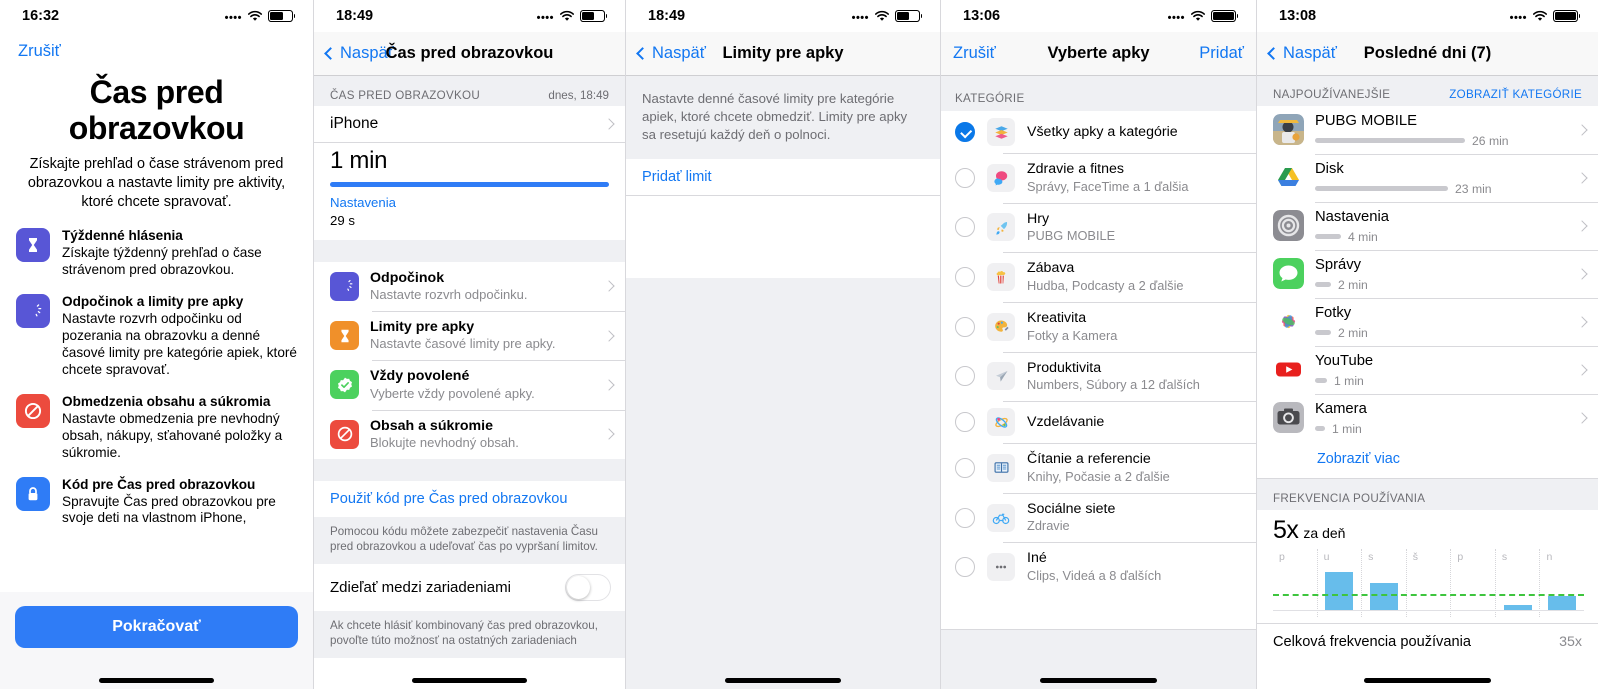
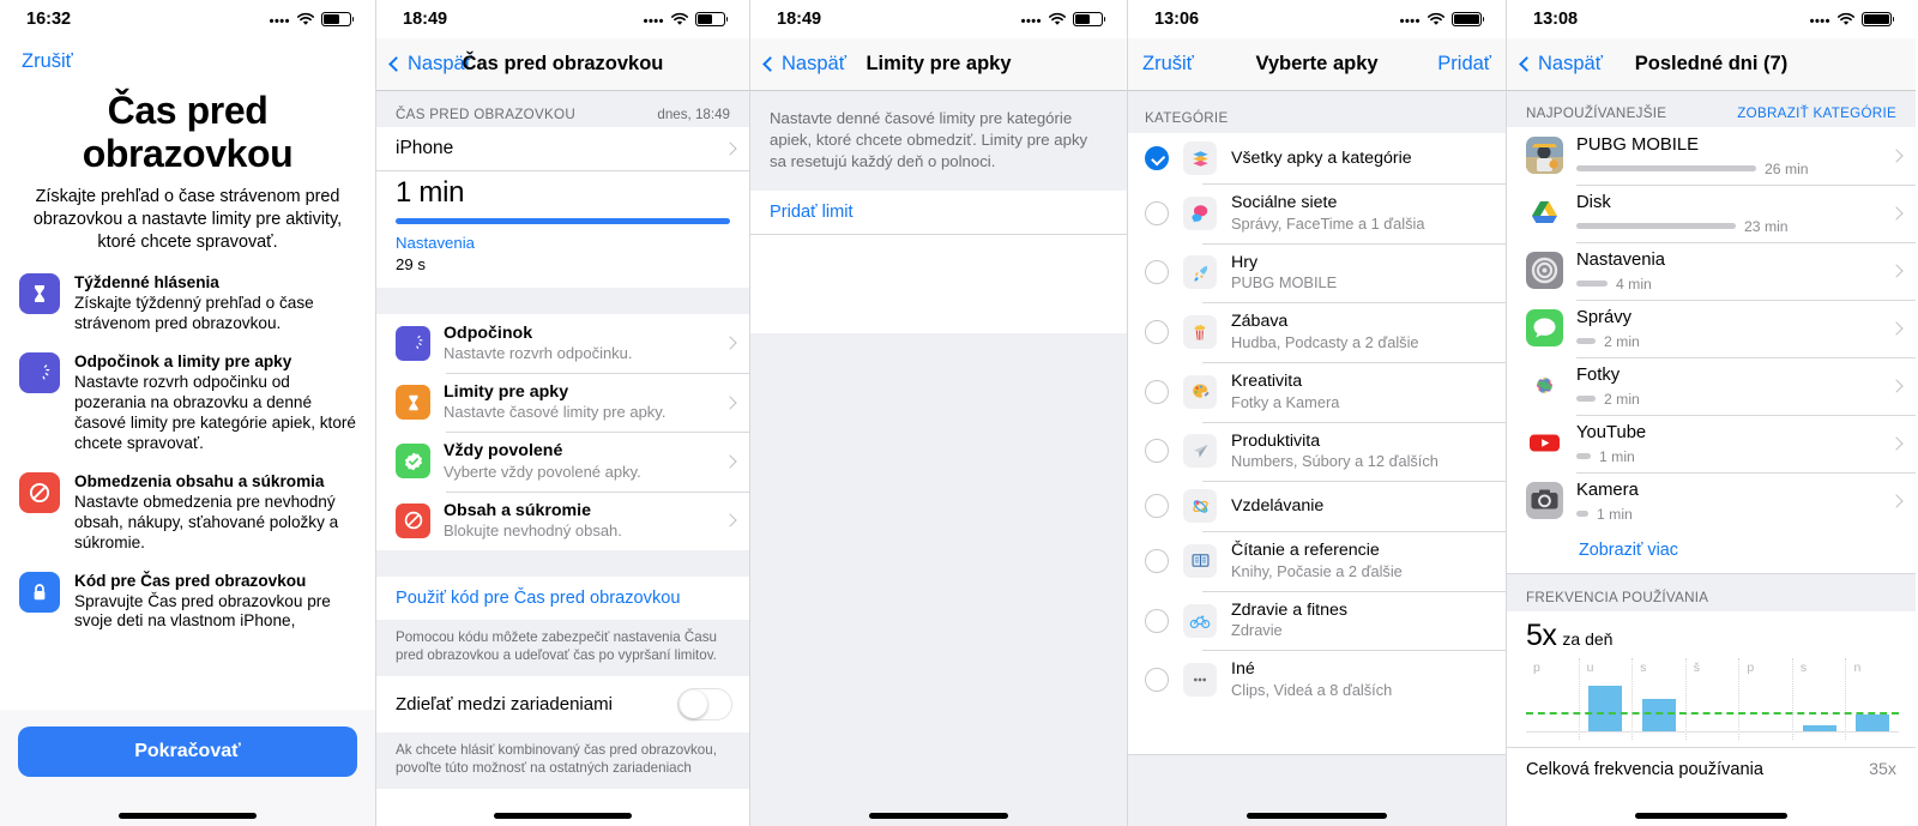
  16:32
  ••••
  Zrušiť
  Čas pred obrazovkou
  Získajte prehľad o čase strávenom pred obrazovkou a nastavte limity pre aktivity, ktoré chcete spravovať.
  Týždenné hlásenia
  Získajte týždenný prehľad o čase strávenom pred obrazovkou.
  Odpočinok a limity pre apky
  Nastavte rozvrh odpočinku od pozerania na obrazovku a denné časové limity pre kategórie apiek, ktoré chcete spravovať.
  Obmedzenia obsahu a súkromia
  Nastavte obmedzenia pre nevhodný obsah, nákupy, sťahované položky a súkromie.
  Kód pre Čas pred obrazovkou
  Spravujte Čas pred obrazovkou pre svoje deti na vlastnom iPhone,
  Pokračovať
  18:49
  ••••
  Naspäť
  Čas pred obrazovkou
  ČAS PRED OBRAZOVKOU
  dnes, 18:49
  iPhone
  1 min
  Nastavenia
  29 s
  Odpočinok
  Nastavte rozvrh odpočinku.
  Limity pre apky
  Nastavte časové limity pre apky.
  Vždy povolené
  Vyberte vždy povolené apky.
  Obsah a súkromie
  Blokujte nevhodný obsah.
  Použiť kód pre Čas pred obrazovkou
  Pomocou kódu môžete zabezpečiť nastavenia Času pred obrazovkou a udeľovať čas po vypršaní limitov.
  Zdieľať medzi zariadeniami
  Ak chcete hlásiť kombinovaný čas pred obrazovkou, povoľte túto možnosť na ostatných zariadeniach
  18:49
  ••••
  Naspäť
  Limity pre apky
  Nastavte denné časové limity pre kategórie apiek, ktoré chcete obmedziť. Limity pre apky sa resetujú každý deň o polnoci.
  Pridať limit
  13:06
  ••••
  Zrušiť
  Vyberte apky
  Pridať
  KATEGÓRIE
  Všetky apky a kategórie
- Zdravie a fitnes
+ Sociálne siete
  Správy, FaceTime a 1 ďalšia
  Hry
  PUBG MOBILE
  Zábava
  Hudba, Podcasty a 2 ďalšie
  Kreativita
  Fotky a Kamera
  Produktivita
  Numbers, Súbory a 12 ďalších
  Vzdelávanie
  Čítanie a referencie
  Knihy, Počasie a 2 ďalšie
- Sociálne siete
+ Zdravie a fitnes
  Zdravie
  Iné
  Clips, Videá a 8 ďalších
  13:08
  ••••
  Naspäť
  Posledné dni (7)
  NAJPOUŽÍVANEJŠIE
  ZOBRAZIŤ KATEGÓRIE
  PUBG MOBILE
  26 min
  Disk
  23 min
  Nastavenia
  4 min
  Správy
  2 min
  Fotky
  2 min
  YouTube
  1 min
  Kamera
  1 min
  Zobraziť viac
  FREKVENCIA POUŽÍVANIA
  5x
  za deň
  p
  u
  s
  š
  p
  s
  n
  Celková frekvencia používania
  35x
